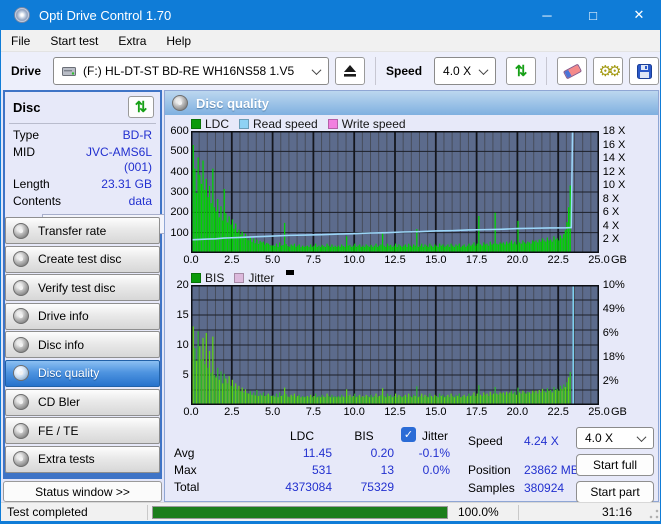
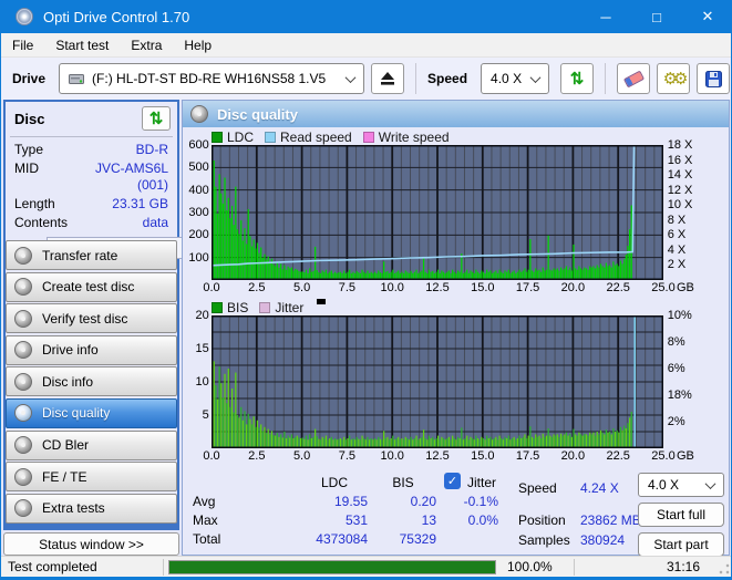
  Opti Drive Control 1.70
  ─
  □
  ✕
  File
  Start test
  Extra
  Help
  Drive
  (F:) HL-DT-ST BD-RE WH16NS58 1.V5
  Speed
  4.0 X
  ⇅
  ⚙⚙
  Disc
  ⇅
  Type
  BD-R
  MID
  JVC-AMS6L (001)
  Length
  23.31 GB
  Contents
  data
  Transfer rate
  Create test disc
  Verify test disc
  Drive info
  Disc info
  Disc quality
  CD Bler
  FE / TE
  Extra tests
  Status window >>
  Disc quality
  LDC
  Read speed
  Write speed
  600
  500
  400
  300
  200
  100
  18 X
  16 X
  14 X
  12 X
  10 X
  8 X
  6 X
  4 X
  2 X
  0.0
  2.5
  5.0
  7.5
  10.0
  12.5
  15.0
  17.5
  20.0
  22.5
  25.0
  GB
  BIS
  Jitter
  20
  15
  10
  5
  10%
- 49%
+ 8%
  6%
  18%
  2%
  0.0
  2.5
  5.0
  7.5
  10.0
  12.5
  15.0
  17.5
  20.0
  22.5
  25.0
  GB
  LDC
  BIS
  ✓
  Jitter
  Avg
- 11.45
+ 19.55
  0.20
  -0.1%
  Max
  531
  13
  0.0%
  Total
  4373084
  75329
  Speed
  4.24 X
  Position
  23862 MB
  Samples
  380924
  4.0 X
  Start full
  Start part
  Test completed
  100.0%
  31:16
